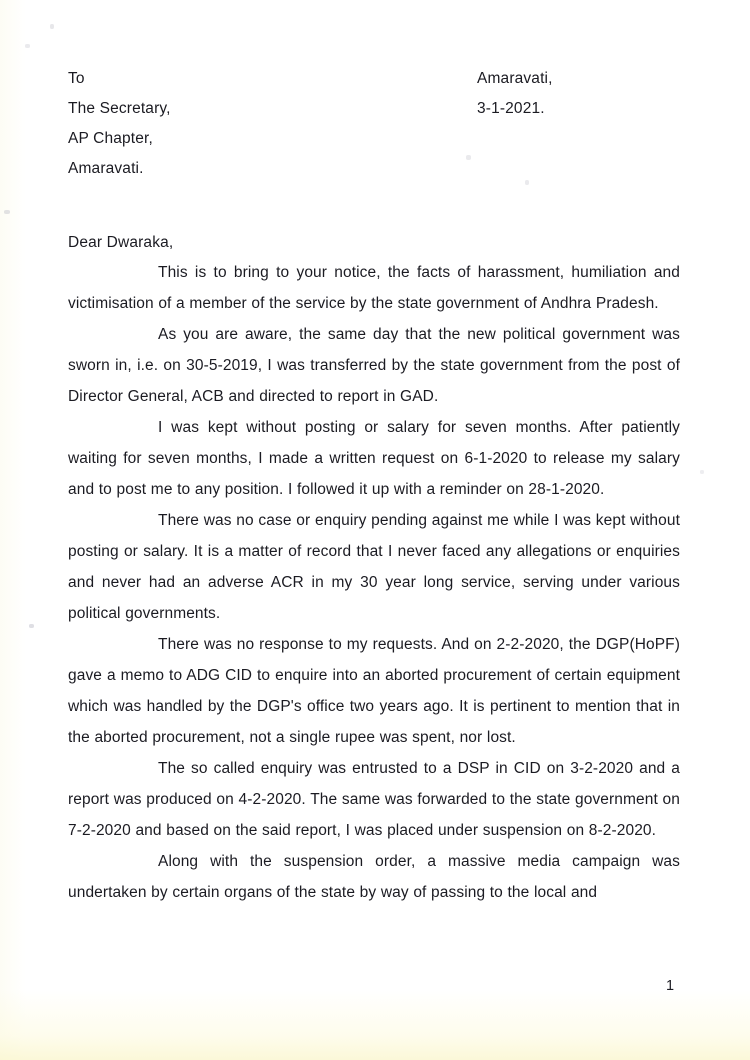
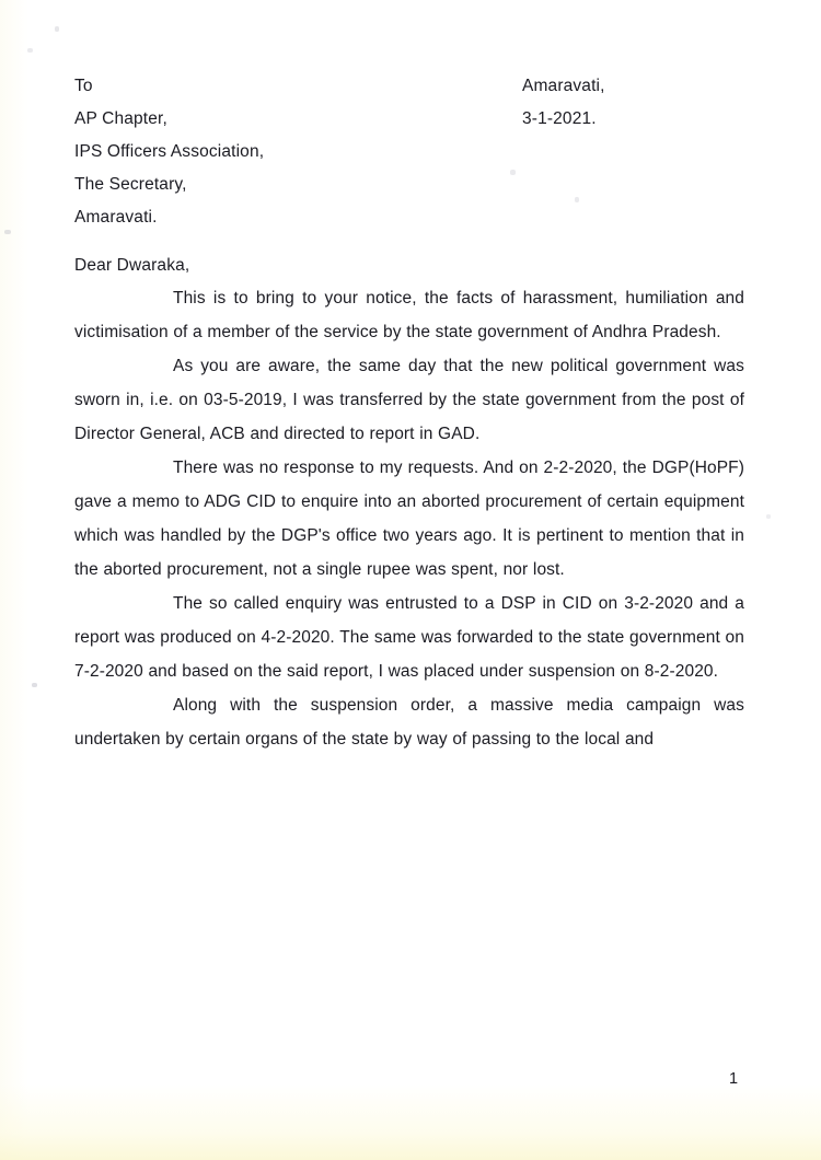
  To
- The Secretary,
+ AP Chapter,
+ IPS Officers Association,
- AP Chapter,
+ The Secretary,
  Amaravati.
  Amaravati,
  3-1-2021.
  Dear Dwaraka,
  This is to bring to your notice, the facts of harassment, humiliation and victimisation of a member of the service by the state government of Andhra Pradesh.
- As you are aware, the same day that the new political government was sworn in, i.e. on 30-5-2019, I was transferred by the state government from the post of Director General, ACB and directed to report in GAD.
+ As you are aware, the same day that the new political government was sworn in, i.e. on 03-5-2019, I was transferred by the state government from the post of Director General, ACB and directed to report in GAD.
- I was kept without posting or salary for seven months. After patiently waiting for seven months, I made a written request on 6-1-2020 to release my salary and to post me to any position. I followed it up with a reminder on 28-1-2020.
- There was no case or enquiry pending against me while I was kept without posting or salary. It is a matter of record that I never faced any allegations or enquiries and never had an adverse ACR in my 30 year long service, serving under various political governments.
  There was no response to my requests. And on 2-2-2020, the DGP(HoPF) gave a memo to ADG CID to enquire into an aborted procurement of certain equipment which was handled by the DGP's office two years ago. It is pertinent to mention that in the aborted procurement, not a single rupee was spent, nor lost.
  The so called enquiry was entrusted to a DSP in CID on 3-2-2020 and a report was produced on 4-2-2020. The same was forwarded to the state government on 7-2-2020 and based on the said report, I was placed under suspension on 8-2-2020.
  Along with the suspension order, a massive media campaign was undertaken by certain organs of the state by way of passing to the local and
  1
